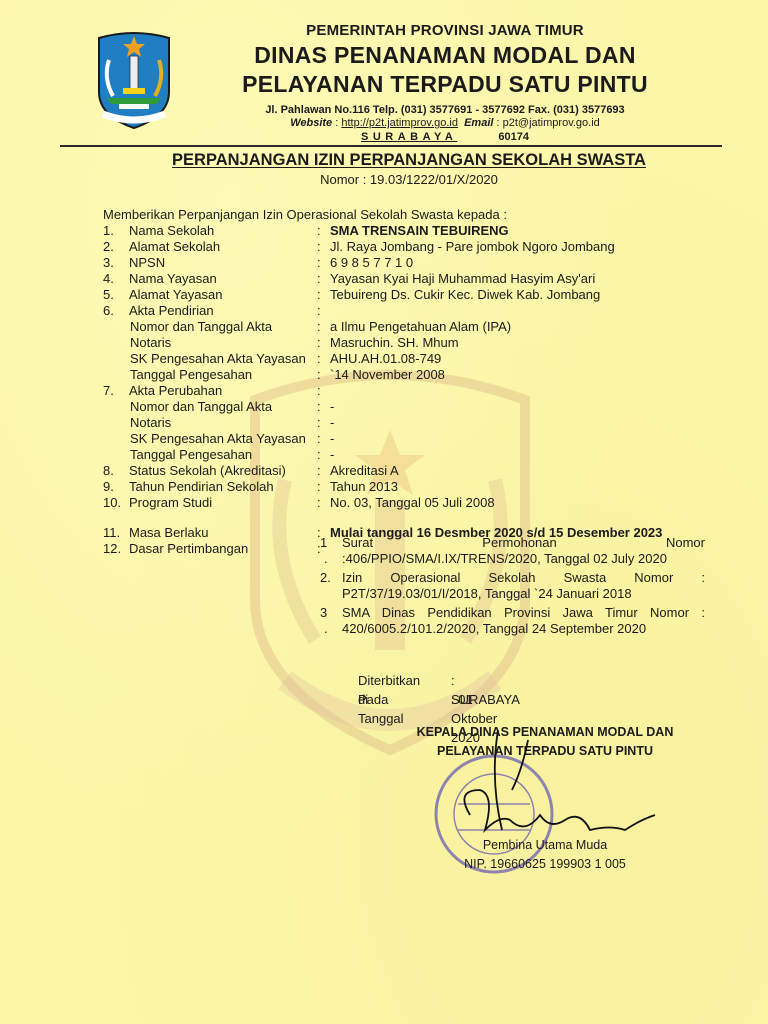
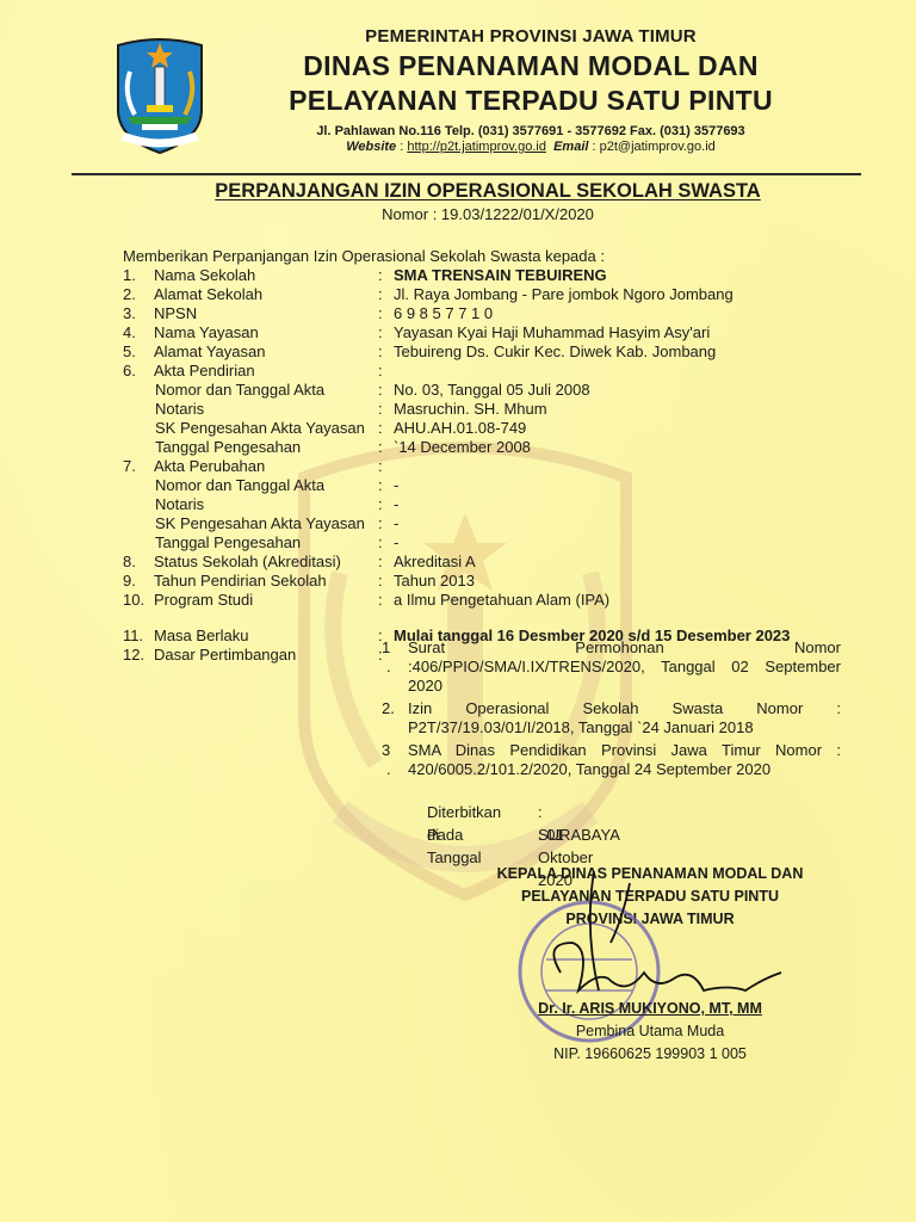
  PEMERINTAH PROVINSI JAWA TIMUR
  DINAS PENANAMAN MODAL DAN
  PELAYANAN TERPADU SATU PINTU
  Jl. Pahlawan No.116 Telp. (031) 3577691 - 3577692 Fax. (031) 3577693
  Website : http://p2t.jatimprov.go.id Email : p2t@jatimprov.go.id
- SURABAYA 60174
- PERPANJANGAN IZIN PERPANJANGAN SEKOLAH SWASTA
+ PERPANJANGAN IZIN OPERASIONAL SEKOLAH SWASTA
  Nomor : 19.03/1222/01/X/2020
  Memberikan Perpanjangan Izin Operasional Sekolah Swasta kepada :
  1.
  Nama Sekolah
  :
  SMA TRENSAIN TEBUIRENG
  2.
  Alamat Sekolah
  :
  Jl. Raya Jombang - Pare jombok Ngoro Jombang
  3.
  NPSN
  :
  6 9 8 5 7 7 1 0
  4.
  Nama Yayasan
  :
  Yayasan Kyai Haji Muhammad Hasyim Asy'ari
  5.
  Alamat Yayasan
  :
  Tebuireng Ds. Cukir Kec. Diwek Kab. Jombang
  6.
  Akta Pendirian
  :
  Nomor dan Tanggal Akta
  :
- a Ilmu Pengetahuan Alam (IPA)
+ No. 03, Tanggal 05 Juli 2008
  Notaris
  :
  Masruchin. SH. Mhum
  SK Pengesahan Akta Yayasan
  :
  AHU.AH.01.08-749
  Tanggal Pengesahan
  :
- `14 November 2008
+ `14 December 2008
  7.
  Akta Perubahan
  :
  Nomor dan Tanggal Akta
  :
  -
  Notaris
  :
  -
  SK Pengesahan Akta Yayasan
  :
  -
  Tanggal Pengesahan
  :
  -
  8.
  Status Sekolah (Akreditasi)
  :
  Akreditasi A
  9.
  Tahun Pendirian Sekolah
  :
  Tahun 2013
  10.
  Program Studi
  :
- No. 03, Tanggal 05 Juli 2008
+ a Ilmu Pengetahuan Alam (IPA)
  11.
  Masa Berlaku
  :
  Mulai tanggal 16 Desmber 2020 s/d 15 Desember 2023
  12.
  Dasar Pertimbangan
  :
  1
  .
  Surat Permohonan Nomor
- :406/PPIO/SMA/I.IX/TRENS/2020, Tanggal 02 July 2020
+ :406/PPIO/SMA/I.IX/TRENS/2020, Tanggal 02 September 2020
  2.
  Izin Operasional Sekolah Swasta Nomor :
  P2T/37/19.03/01/I/2018, Tanggal `24 Januari 2018
  3
  .
  SMA Dinas Pendidikan Provinsi Jawa Timur Nomor : 420/6005.2/101.2/2020, Tanggal 24 September 2020
  Diterbitkan di
  : SURABAYA
  Pada Tanggal
  : 01 Oktober 2020
  KEPALA DINAS PENANAMAN MODAL DAN
  PELAYANAN TERPADU SATU PINTU
+ PROVINSI JAWA TIMUR
+ Dr. Ir. ARIS MUKIYONO, MT, MM
  Pembina Utama Muda
  NIP. 19660625 199903 1 005
